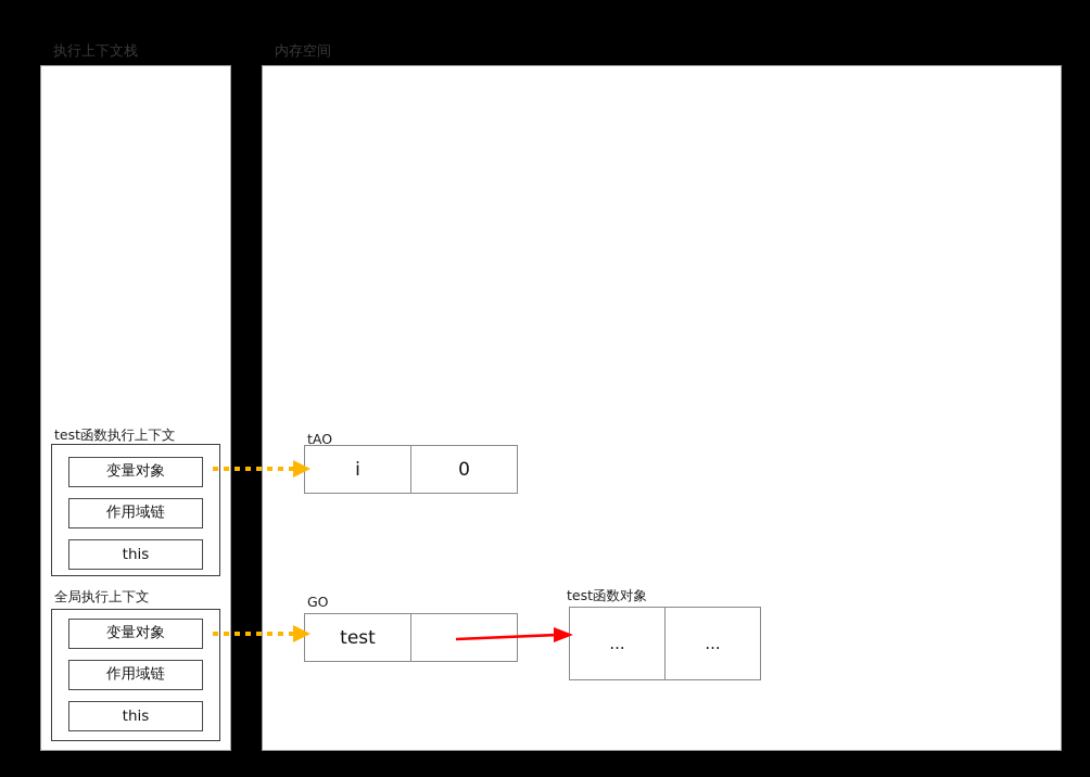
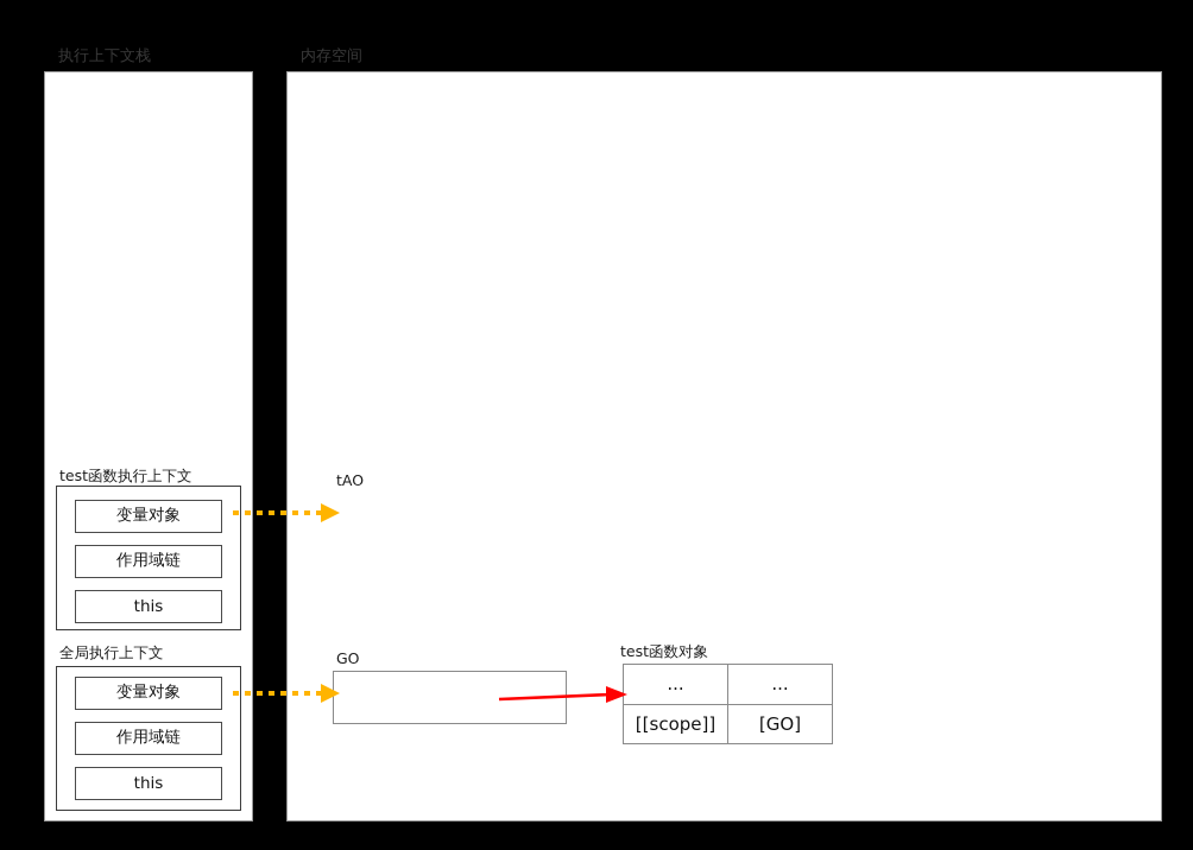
  执行上下文栈
  内存空间
  test函数执行上下文
  变量对象
  作用域链
  this
  全局执行上下文
  变量对象
  作用域链
  this
  tAO
- i
- 0
  GO
- test
  test函数对象
  ...
  ...
+ [[scope]]
+ [GO]
